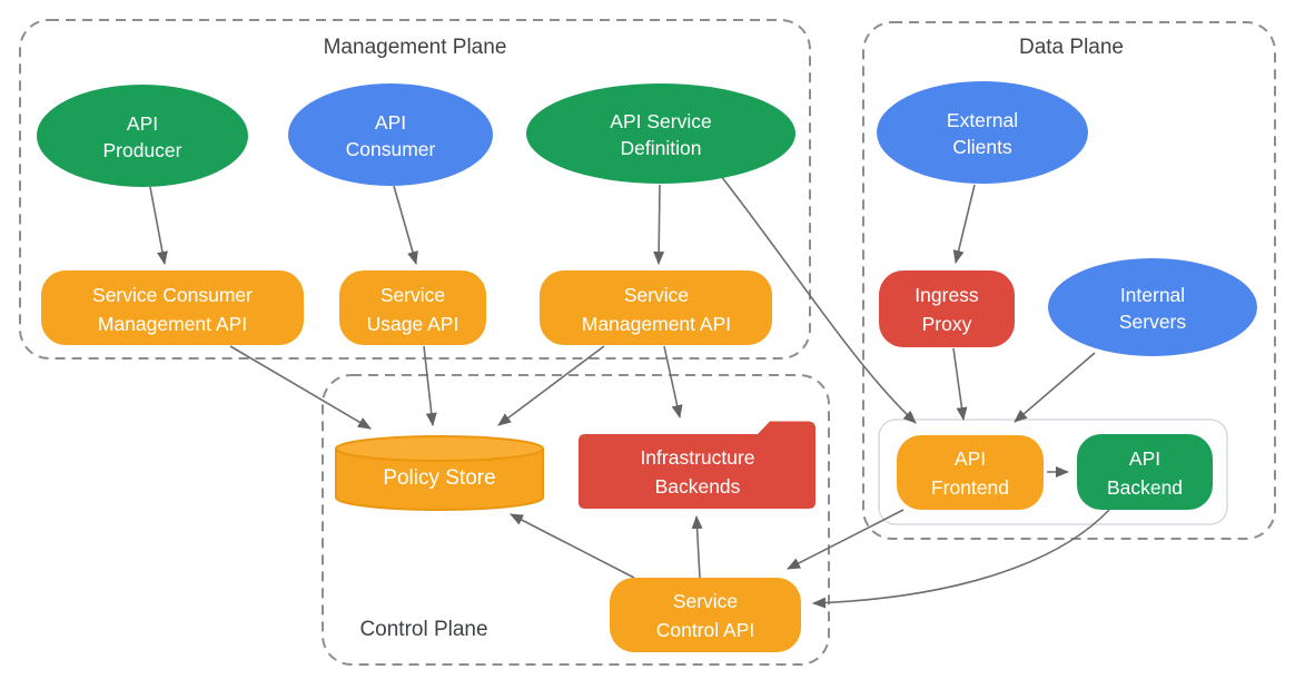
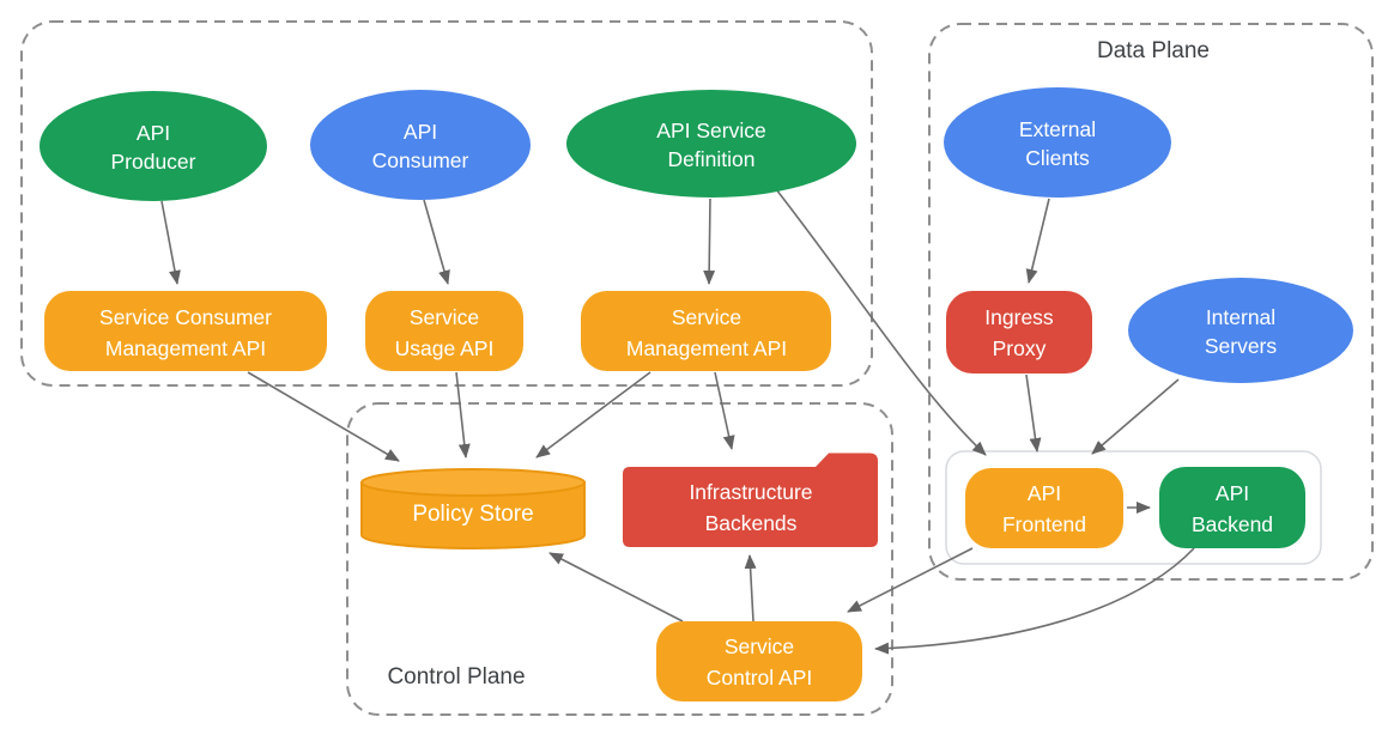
- Management Plane
  Data Plane
  Control Plane
  API
  Producer
  API
  Consumer
  API Service
  Definition
  External
  Clients
  Internal
  Servers
  Service Consumer
  Management API
  Service
  Usage API
  Service
  Management API
  Ingress
  Proxy
  API
  Frontend
  API
  Backend
  Policy Store
  Infrastructure
  Backends
  Service
  Control API
